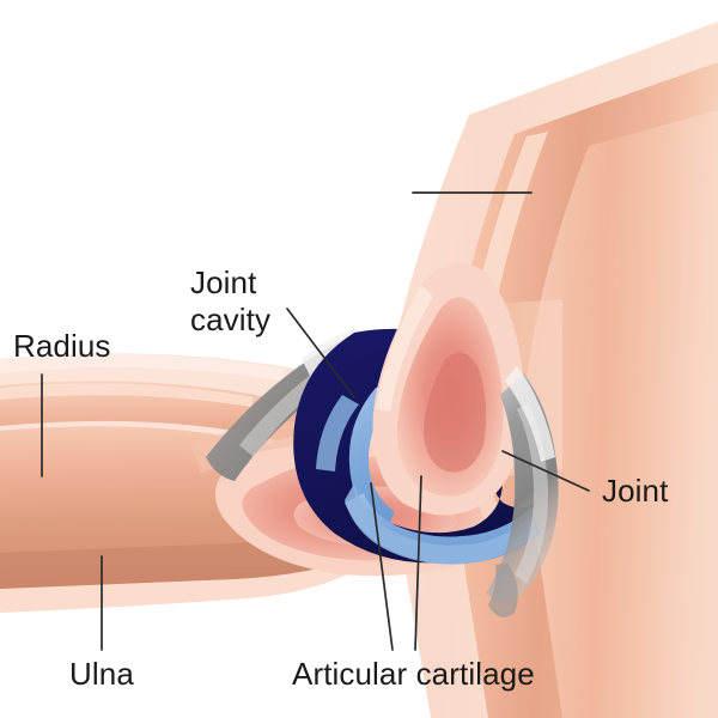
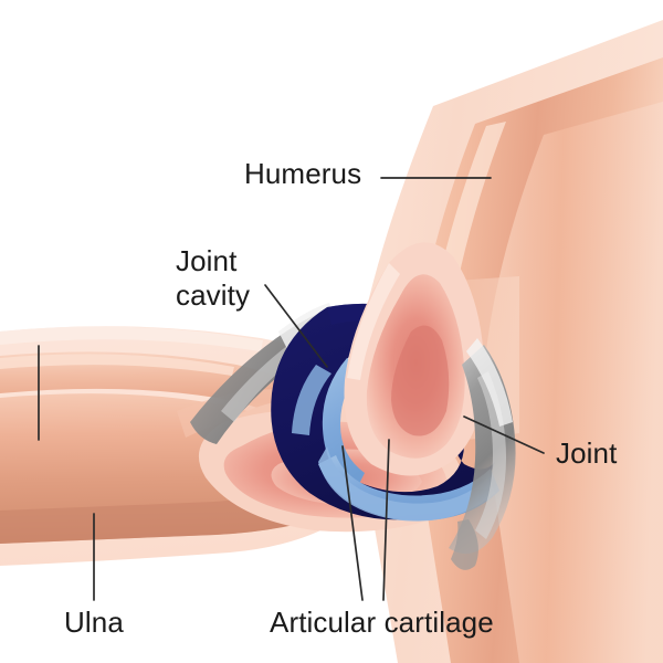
+ Humerus
  Joint
  cavity
- Radius
  Ulna
  Articular cartilage
  Joint
